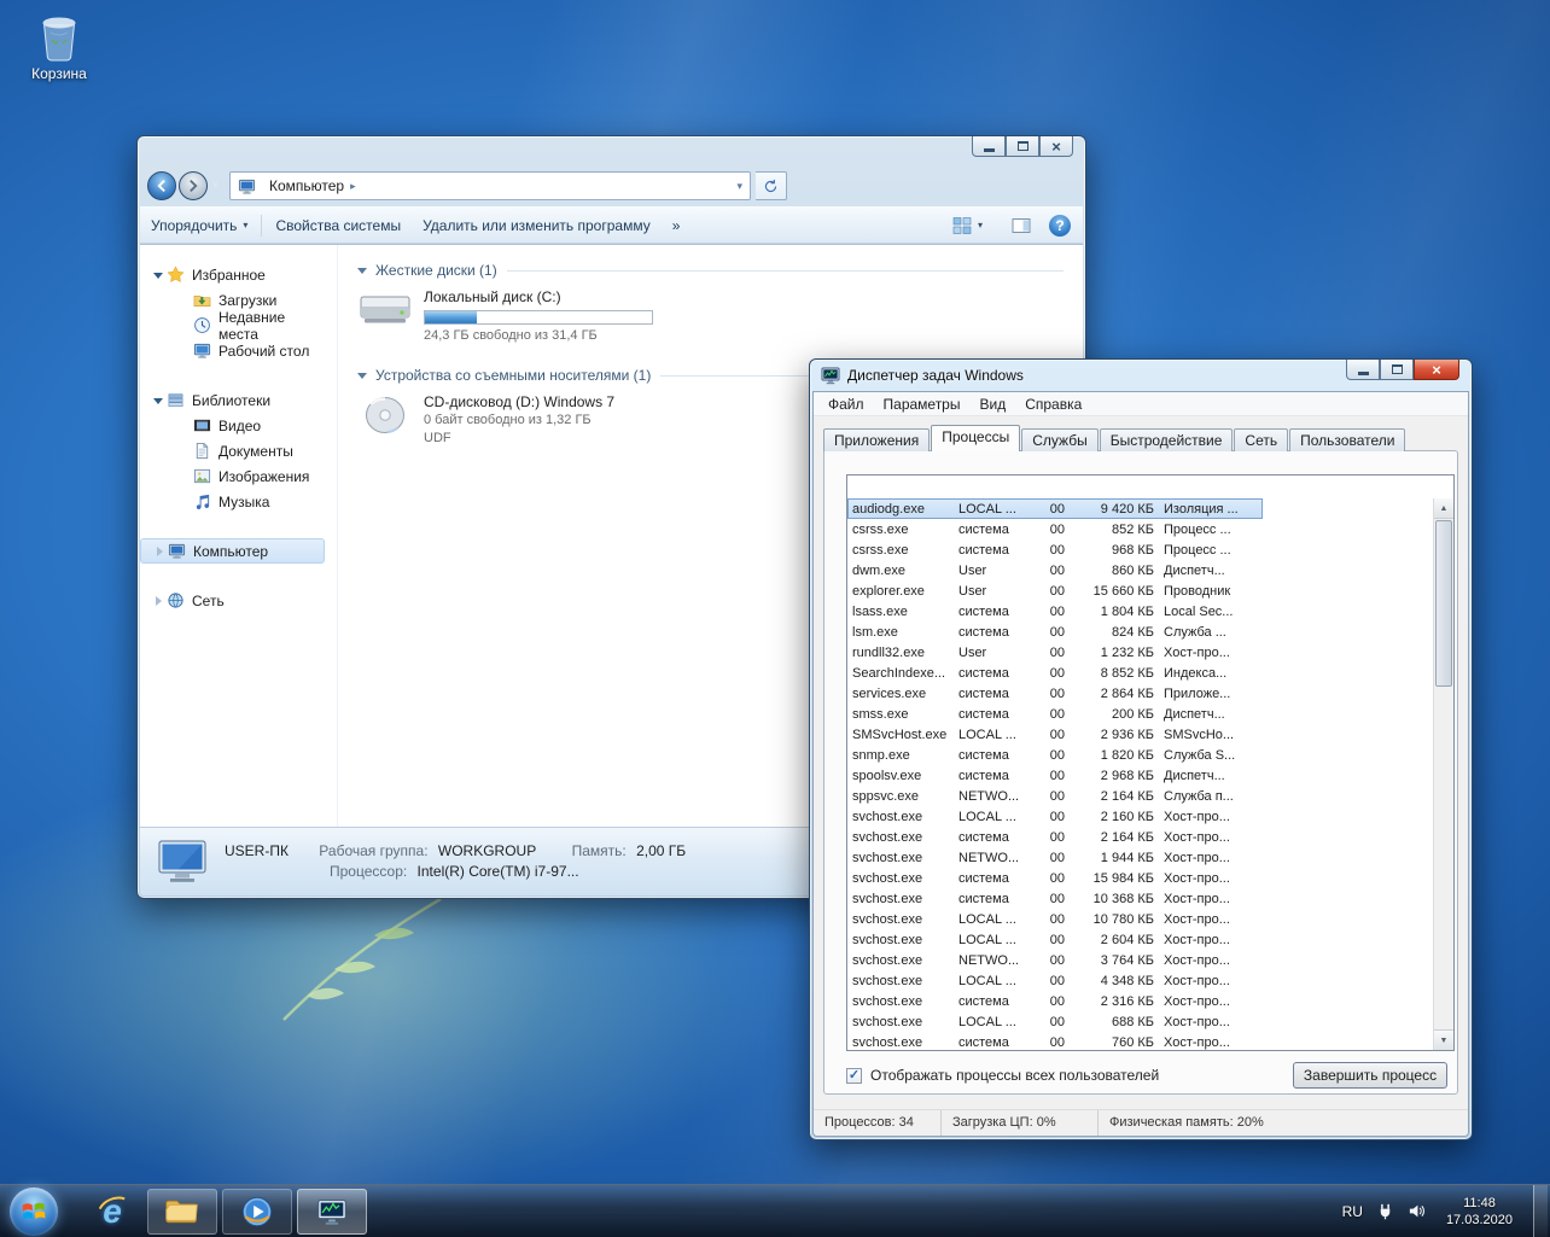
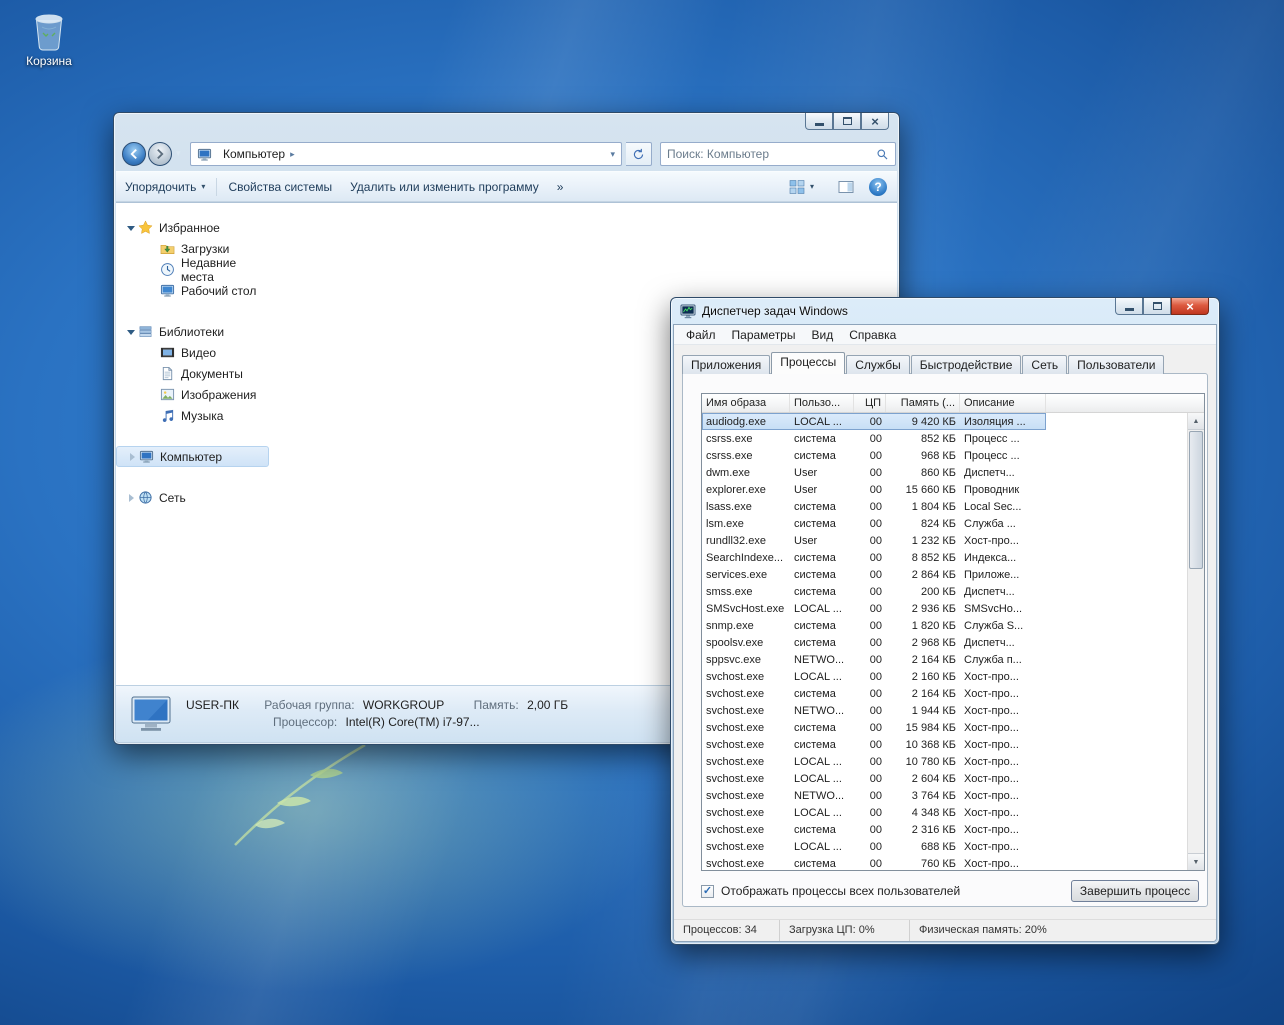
  Корзина
  ×
  Компьютер
  ▸
  ▾
+ Поиск: Компьютер
  Упорядочить
  ▾
  Свойства системы
  Удалить или изменить программу
  »
  ▾
  ?
  Избранное
  Загрузки
  Недавние места
  Рабочий стол
  Библиотеки
  Видео
  Документы
  Изображения
  Музыка
  Компьютер
  Сеть
- Жесткие диски (1)
- Локальный диск (C:)
- 24,3 ГБ свободно из 31,4 ГБ
- Устройства со съемными носителями (1)
- CD-дисковод (D:) Windows 7
- 0 байт свободно из 1,32 ГБ
- UDF
  USER-ПК Рабочая группа: WORKGROUP Память: 2,00 ГБ
  Процессор: Intel(R) Core(TM) i7-97...
  Диспетчер задач Windows
  ×
  Файл
  Параметры
  Вид
  Справка
  Приложения
  Процессы
  Службы
  Быстродействие
  Сеть
  Пользователи
+ Имя образа
+ Пользо...
+ ЦП
+ Память (...
+ Описание
  audiodg.exe
  LOCAL ...
  00
  9 420 КБ
  Изоляция ...
  csrss.exe
  система
  00
  852 КБ
  Процесс ...
  csrss.exe
  система
  00
  968 КБ
  Процесс ...
  dwm.exe
  User
  00
  860 КБ
  Диспетч...
  explorer.exe
  User
  00
  15 660 КБ
  Проводник
  lsass.exe
  система
  00
  1 804 КБ
  Local Sec...
  lsm.exe
  система
  00
  824 КБ
  Служба ...
  rundll32.exe
  User
  00
  1 232 КБ
  Хост-про...
  SearchIndexe...
  система
  00
  8 852 КБ
  Индекса...
  services.exe
  система
  00
  2 864 КБ
  Приложе...
  smss.exe
  система
  00
  200 КБ
  Диспетч...
  SMSvcHost.exe
  LOCAL ...
  00
  2 936 КБ
  SMSvcHo...
  snmp.exe
  система
  00
  1 820 КБ
  Служба S...
  spoolsv.exe
  система
  00
  2 968 КБ
  Диспетч...
  sppsvc.exe
  NETWO...
  00
  2 164 КБ
  Служба п...
  svchost.exe
  LOCAL ...
  00
  2 160 КБ
  Хост-про...
  svchost.exe
  система
  00
  2 164 КБ
  Хост-про...
  svchost.exe
  NETWO...
  00
  1 944 КБ
  Хост-про...
  svchost.exe
  система
  00
  15 984 КБ
  Хост-про...
  svchost.exe
  система
  00
  10 368 КБ
  Хост-про...
  svchost.exe
  LOCAL ...
  00
  10 780 КБ
  Хост-про...
  svchost.exe
  LOCAL ...
  00
  2 604 КБ
  Хост-про...
  svchost.exe
  NETWO...
  00
  3 764 КБ
  Хост-про...
  svchost.exe
  LOCAL ...
  00
  4 348 КБ
  Хост-про...
  svchost.exe
  система
  00
  2 316 КБ
  Хост-про...
  svchost.exe
  LOCAL ...
  00
  688 КБ
  Хост-про...
  svchost.exe
  система
  00
  760 КБ
  Хост-про...
  ✓
  Отображать процессы всех пользователей
  Завершить процесс
  Процессов: 34
  Загрузка ЦП: 0%
  Физическая память: 20%
- e
- RU
- 11:48
- 17.03.2020
